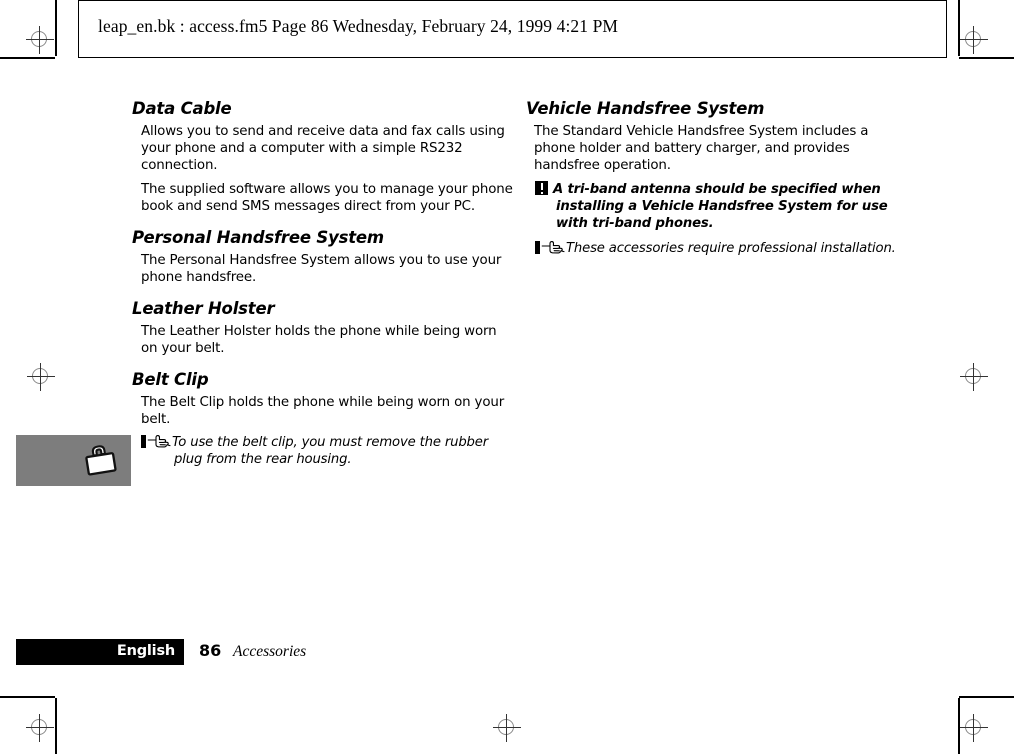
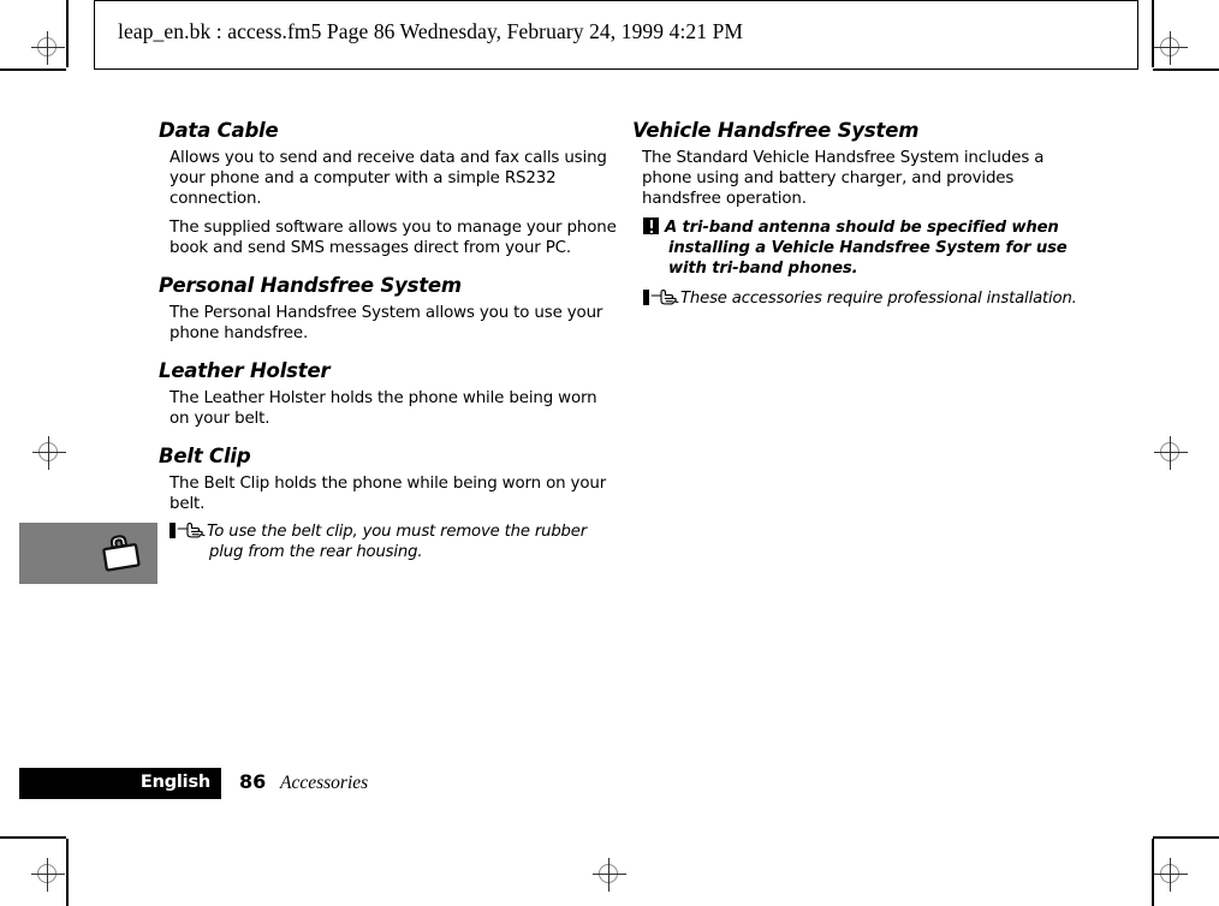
  leap_en.bk : access.fm5 Page 86 Wednesday, February 24, 1999 4:21 PM
  Data Cable
  Allows you to send and receive data and fax calls using your phone and a computer with a simple RS232 connection.
  The supplied software allows you to manage your phone book and send SMS messages direct from your PC.
  Personal Handsfree System
  The Personal Handsfree System allows you to use your phone handsfree.
  Leather Holster
  The Leather Holster holds the phone while being worn on your belt.
  Belt Clip
  The Belt Clip holds the phone while being worn on your belt.
  To use the belt clip, you must remove the rubber plug from the rear housing.
  Vehicle Handsfree System
- The Standard Vehicle Handsfree System includes a phone holder and battery charger, and provides handsfree operation.
+ The Standard Vehicle Handsfree System includes a phone using and battery charger, and provides handsfree operation.
  A tri-band antenna should be specified when installing a Vehicle Handsfree System for use with tri-band phones.
  These accessories require professional installation.
  English
  86
  Accessories
